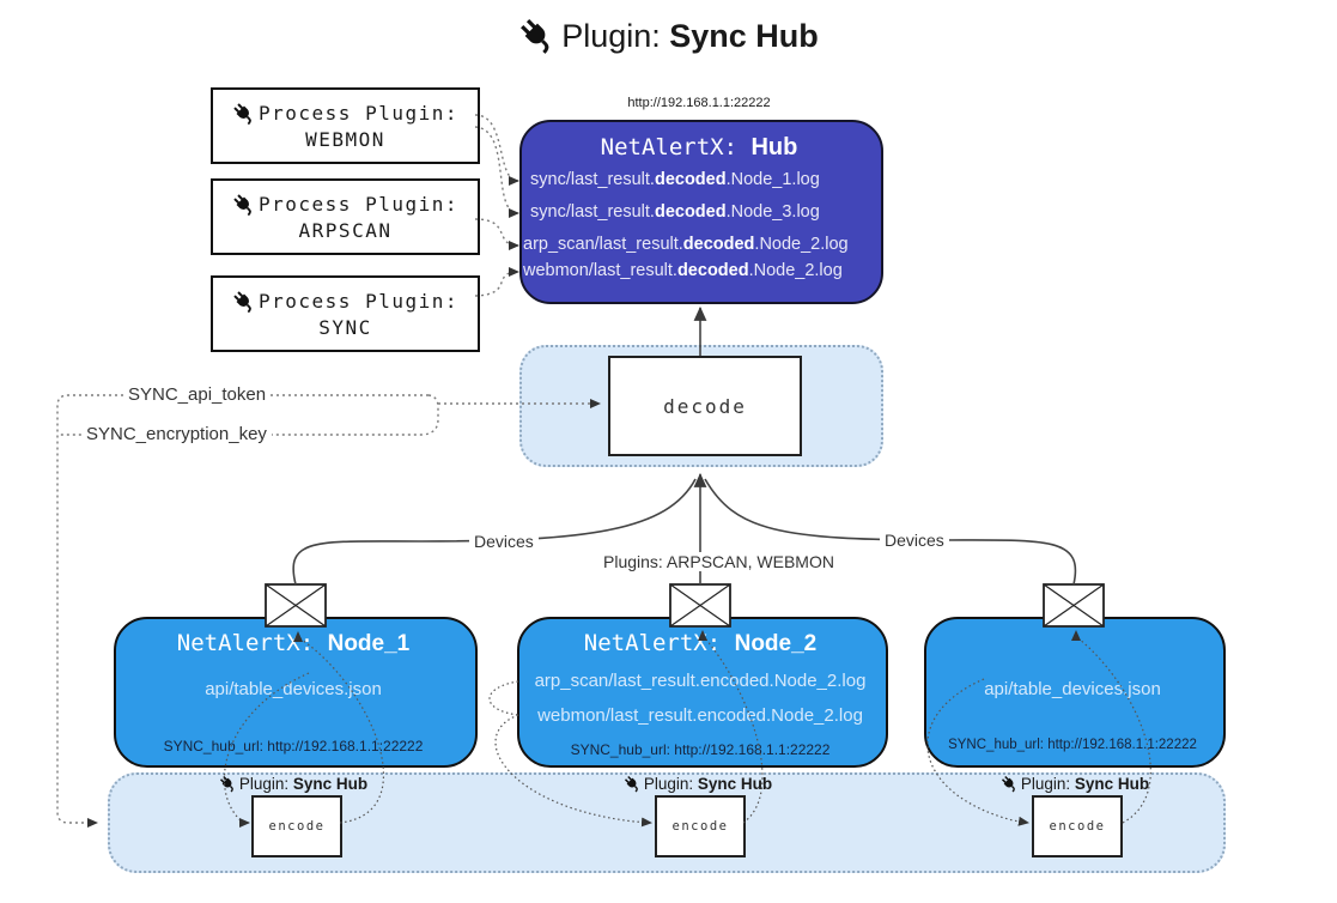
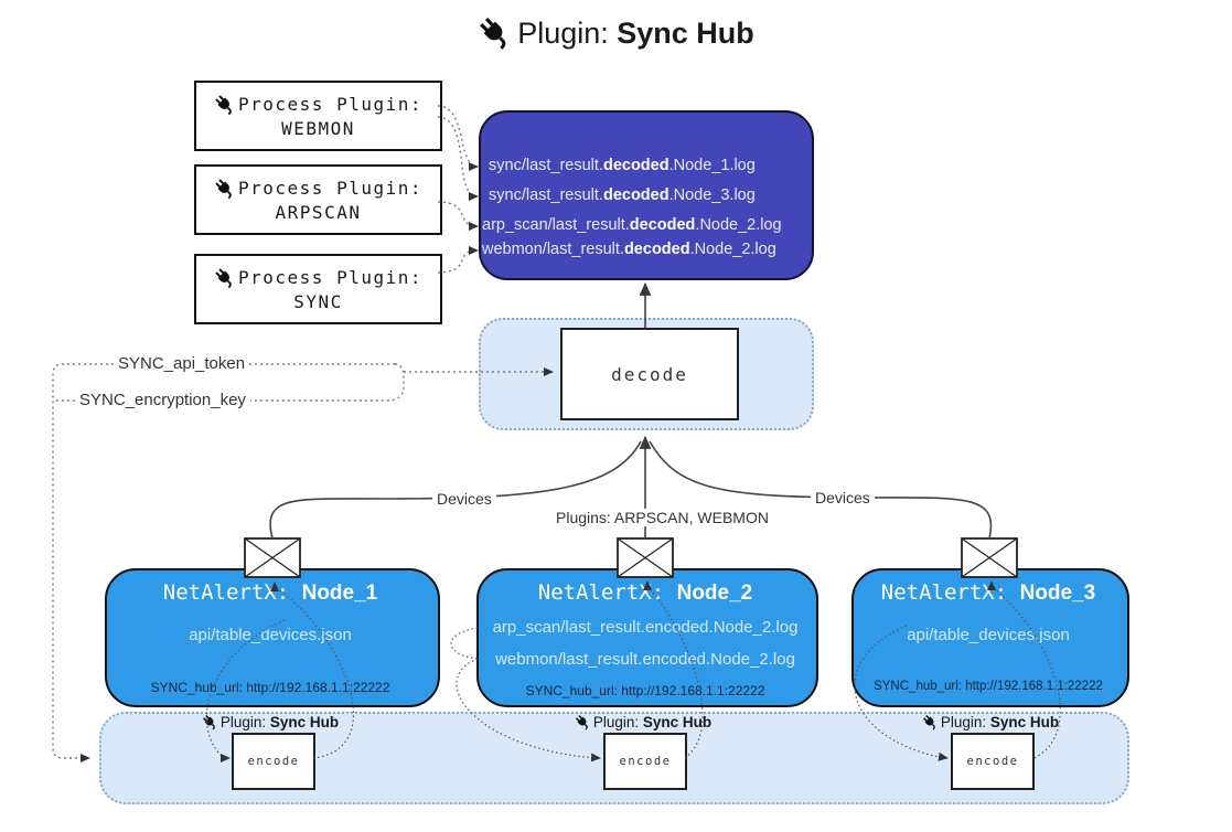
  Plugin: Sync Hub
  Process Plugin:
  WEBMON
  Process Plugin:
  ARPSCAN
  Process Plugin:
  SYNC
- http://192.168.1.1:22222
- NetAlertX: Hub
  sync/last_result.decoded.Node_1.log
  sync/last_result.decoded.Node_3.log
  arp_scan/last_result.decoded.Node_2.log
  webmon/last_result.decoded.Node_2.log
  decode
  SYNC_api_token
  SYNC_encryption_key
  Devices
  Plugins: ARPSCAN, WEBMON
  Devices
  NetAlertX: Node_1
  api/table_devices.json
  SYNC_hu_url: http://192.168.1.1:22222
  NetAlertX: Node_2
  arp_scan/last_result.encded.Node_2.log
  webmon/last_result.encoded.Node_2.log
  SYNC_hub_url: http://192.168.1.1:22222
+ NetAlertX: Node_3
  api/table_devices.json
  SYNC_hub_url: http://192.168.1.1:22222
  Plugin: Sync Hub
  encode
  Plugin: Sync Hub
  encode
  Plugin: Sync Hub
  encode
